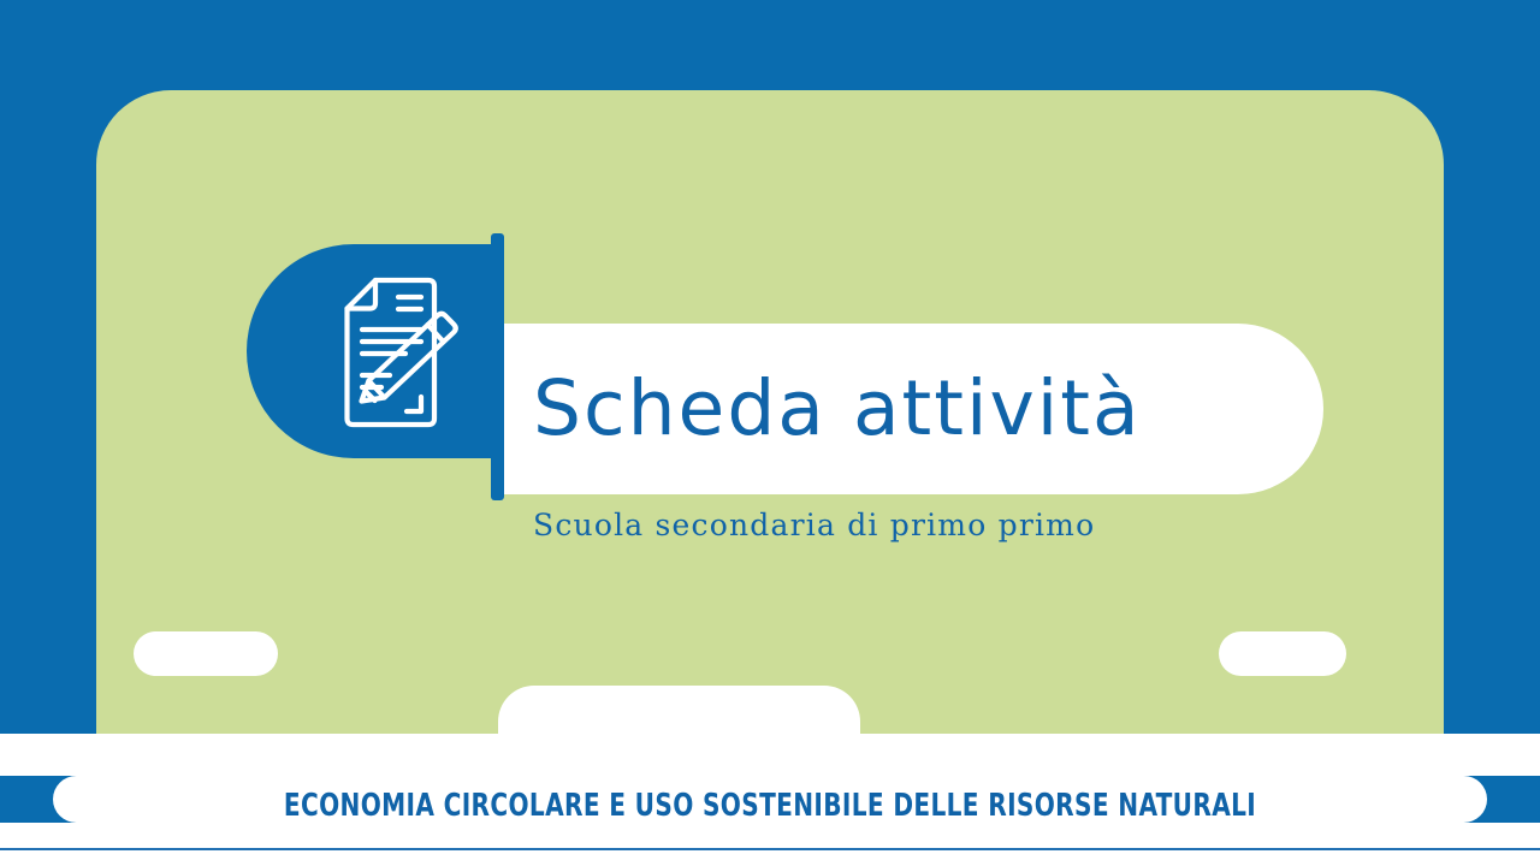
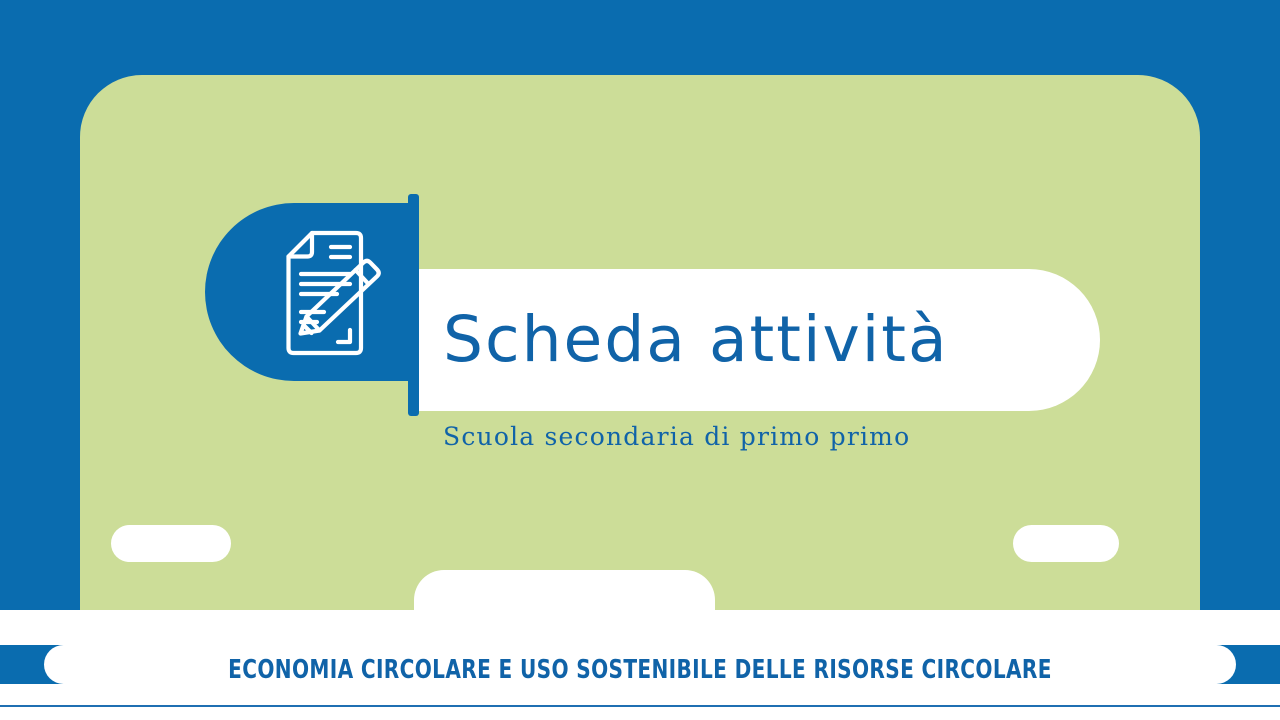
  Scheda attività
  Scuola secondaria di primo primo
- ECONOMIA CIRCOLARE E USO SOSTENIBILE DELLE RISORSE NATURALI
+ ECONOMIA CIRCOLARE E USO SOSTENIBILE DELLE RISORSE CIRCOLARE
